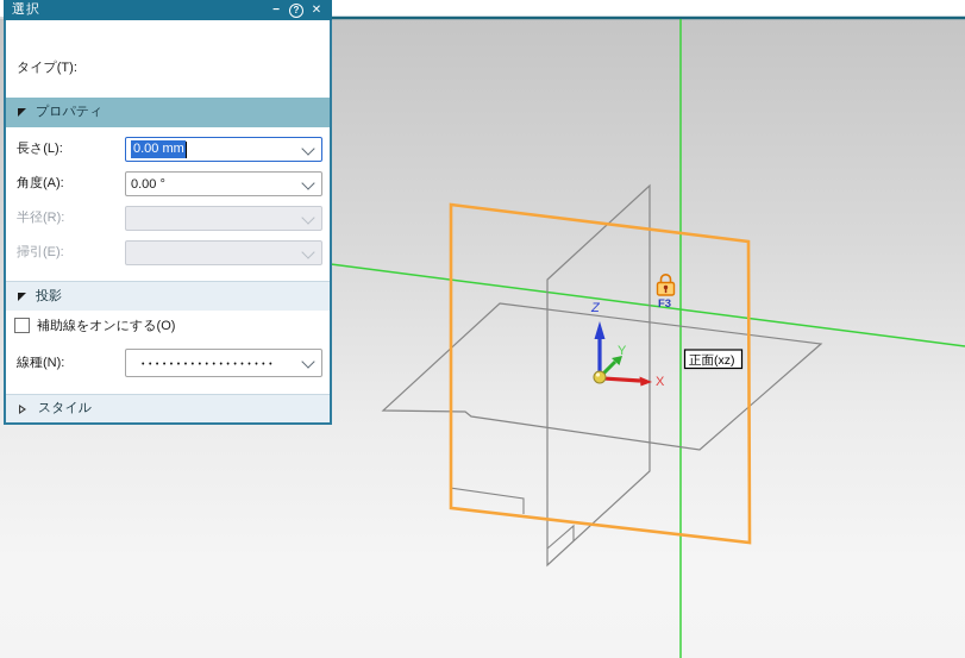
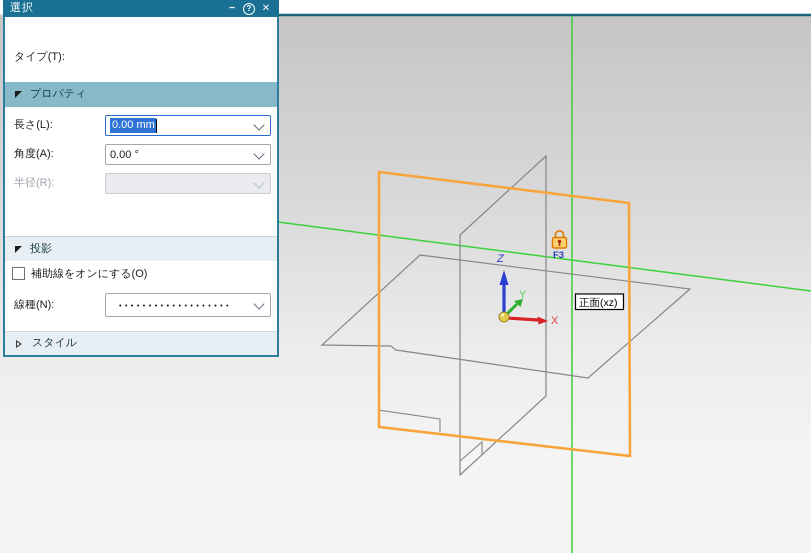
  Z
  Y
  X
  F3
  正面(xz)
  選択
  −
  ?
  ✕
  タイプ(T):
  プロパティ
  長さ(L):
  0.00 mm
  角度(A):
  0.00 °
  半径(R):
- 掃引(E):
  投影
  補助線をオンにする(O)
  線種(N):
  スタイル
